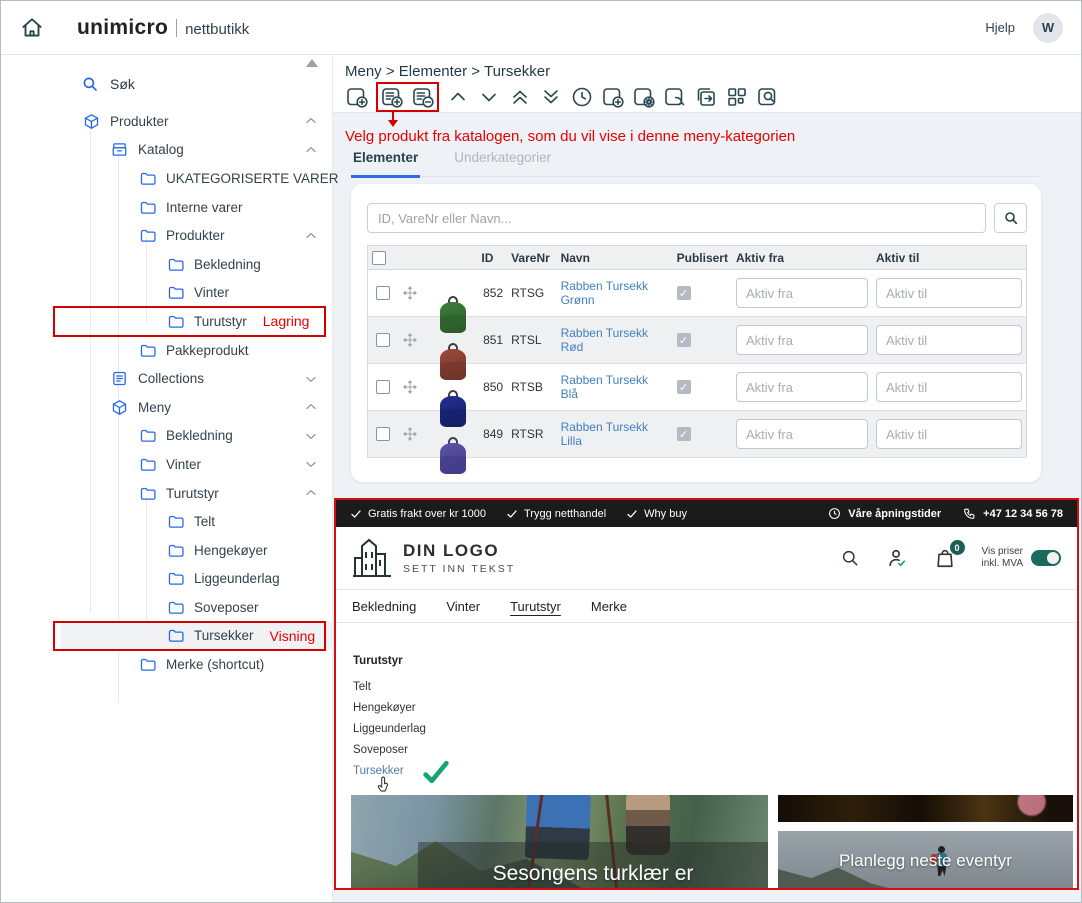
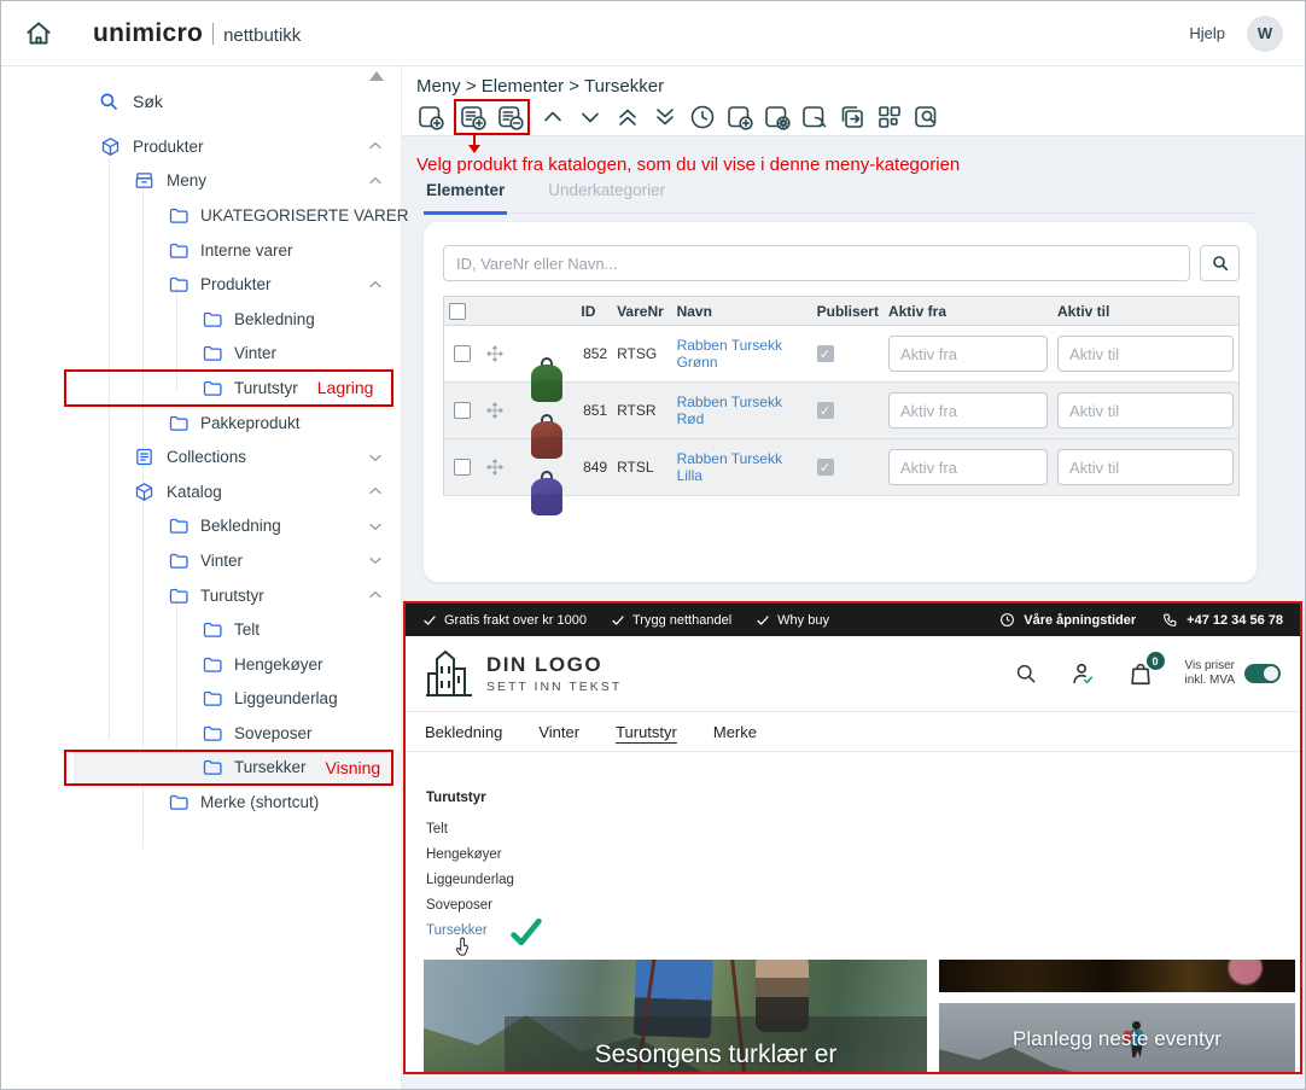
  unimicro
  nettbutikk
  Hjelp
  W
  Søk
  Produkter
- Katalog
+ Meny
  UKATEGORISERTE VARER
  Interne varer
  Produkter
  Bekledning
  Vinter
  Turutstyr
  Lagring
  Pakkeprodukt
  Collections
- Meny
+ Katalog
  Bekledning
  Vinter
  Turutstyr
  Telt
  Hengekøyer
  Liggeunderlag
  Soveposer
  Tursekker
  Visning
  Merke (shortcut)
  Meny > Elementer > Tursekker
  Velg produkt fra katalogen, som du vil vise i denne meny-kategorien
  Elementer
  Underkategorier
  ID, VareNr eller Navn...
  			ID	VareNr	Navn	Publisert	Aktiv fra	Aktiv til
  			852	RTSG	Rabben Tursekk Grønn	✓	Aktiv fra	Aktiv til
- 			851	RTSL	Rabben Tursekk Rød	✓	Aktiv fra	Aktiv til
+ 			851	RTSR	Rabben Tursekk Rød	✓	Aktiv fra	Aktiv til
- 			850	RTSB	Rabben Tursekk Blå	✓	Aktiv fra	Aktiv til
- 			849	RTSR	Rabben Tursekk Lilla	✓	Aktiv fra	Aktiv til
+ 			849	RTSL	Rabben Tursekk Lilla	✓	Aktiv fra	Aktiv til
  Gratis frakt over kr 1000
  Trygg netthandel
  Why buy
  Våre åpningstider
  +47 12 34 56 78
  DIN LOGO
  SETT INN TEKST
  0
  Vis priser
  inkl. MVA
  Bekledning
  Vinter
  Turutstyr
  Merke
  Turutstyr
  Telt
  Hengekøyer
  Liggeunderlag
  Soveposer
  Tursekker
  Sesongens turklær er
  Planlegg neste eventyr
